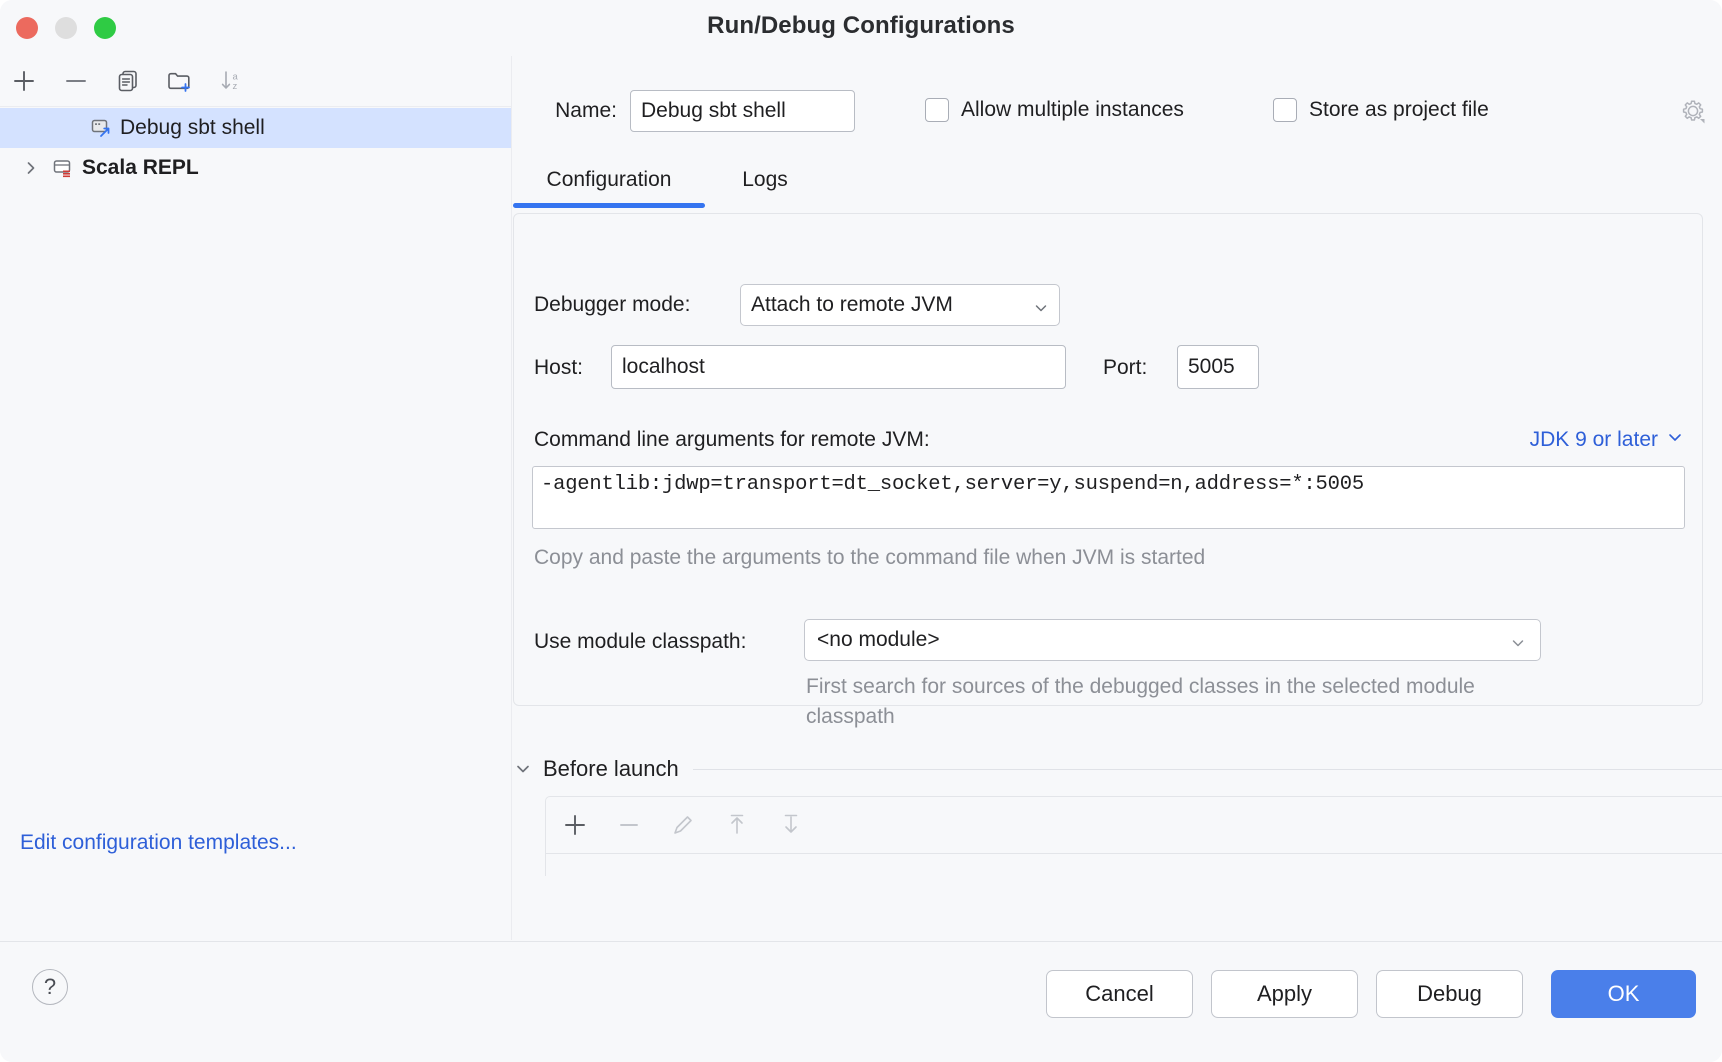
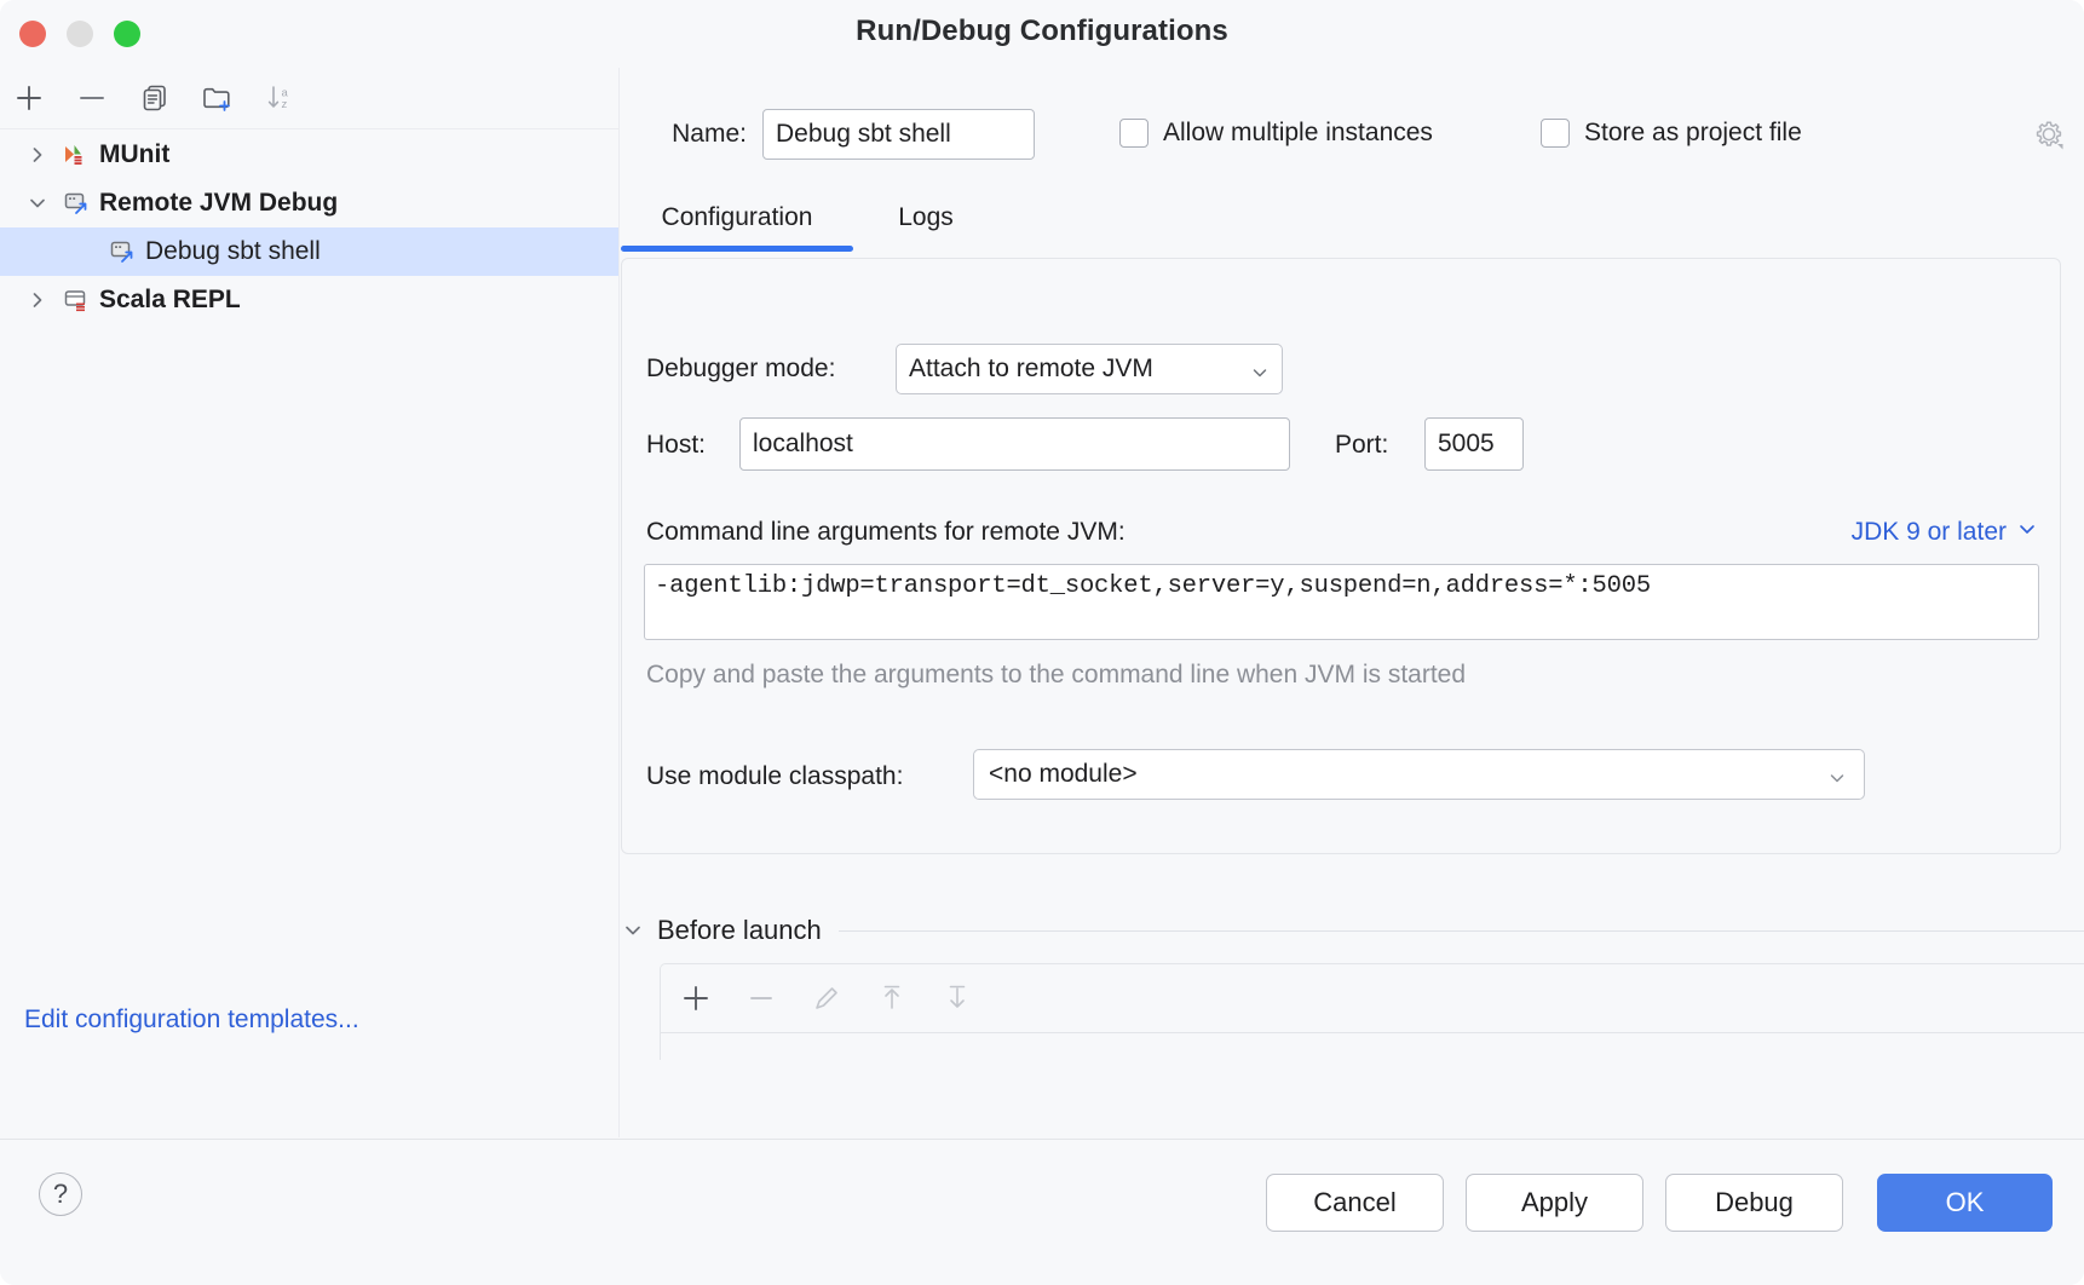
  Run/Debug Configurations
  a
  z
+ MUnit
+ Remote JVM Debug
  Debug sbt shell
  Scala REPL
  Edit configuration templates...
  Name:
  Debug sbt shell
  Allow multiple instances
  Store as project file
  Configuration
  Logs
  Debugger mode:
  Attach to remote JVM
  Host:
  localhost
  Port:
  5005
  Command line arguments for remote JVM:
  JDK 9 or later
  -agentlib:jdwp=transport=dt_socket,server=y,suspend=n,address=*:5005
- Copy and paste the arguments to the command file when JVM is started
+ Copy and paste the arguments to the command line when JVM is started
  Use module classpath:
  <no module>
- First search for sources of the debugged classes in the selected module classpath
  Before launch
  ?
  Cancel
  Apply
  Debug
  OK
